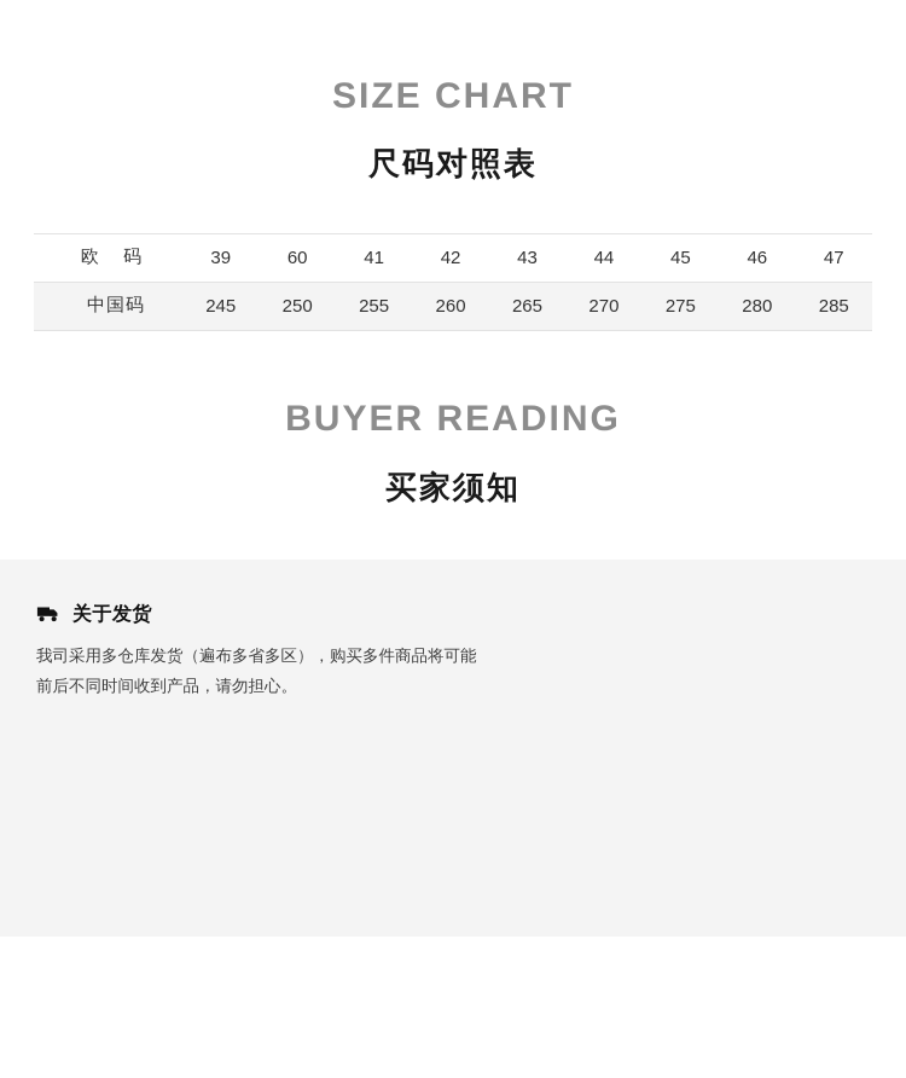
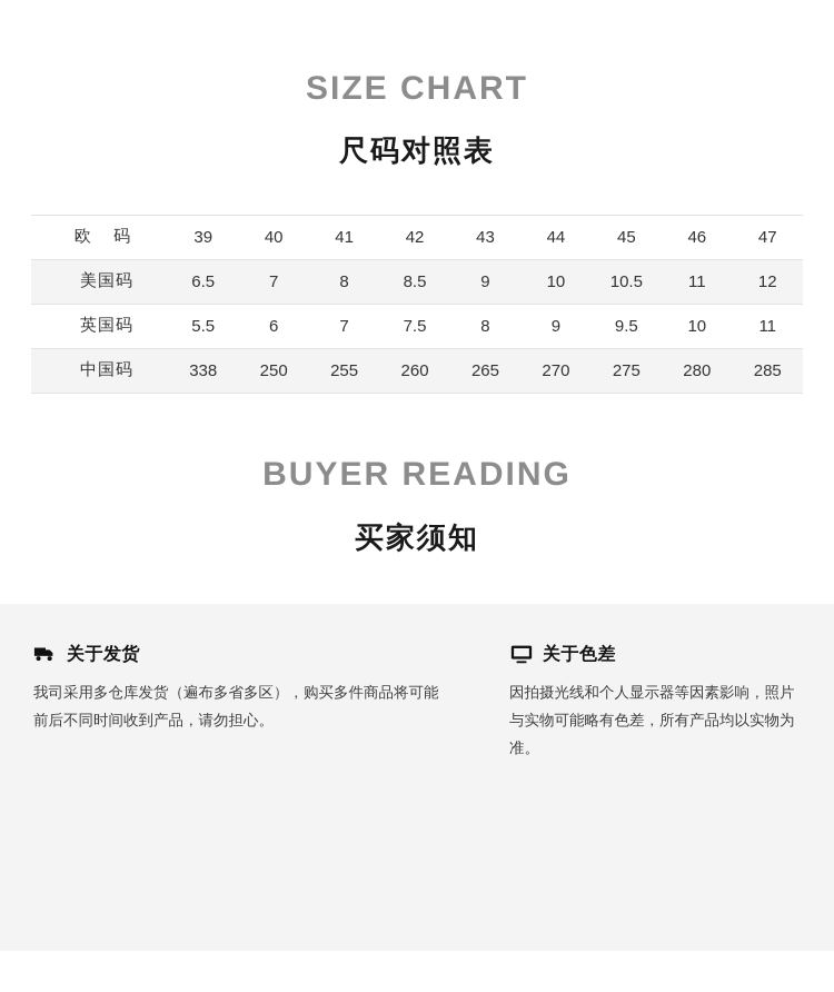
  SIZE CHART
  尺码对照表
- 欧 码	39	60	41	42	43	44	45	46	47
+ 欧 码	39	40	41	42	43	44	45	46	47
+ 美国码	6.5	7	8	8.5	9	10	10.5	11	12
+ 英国码	5.5	6	7	7.5	8	9	9.5	10	11
- 中国码	245	250	255	260	265	270	275	280	285
+ 中国码	338	250	255	260	265	270	275	280	285
  BUYER READING
  买家须知
  关于发货
  我司采用多仓库发货（遍布多省多区），购买多件商品将可能前后不同时间收到产品，请勿担心。
+ 关于色差
+ 因拍摄光线和个人显示器等因素影响，照片与实物可能略有色差，所有产品均以实物为准。
